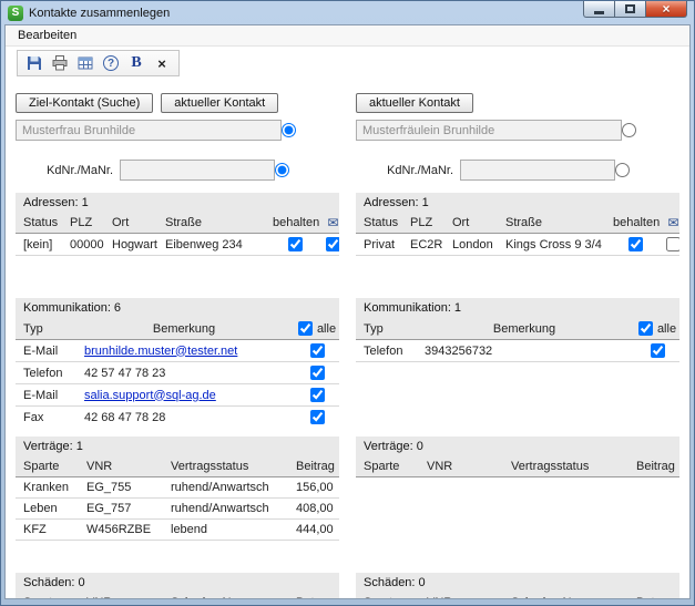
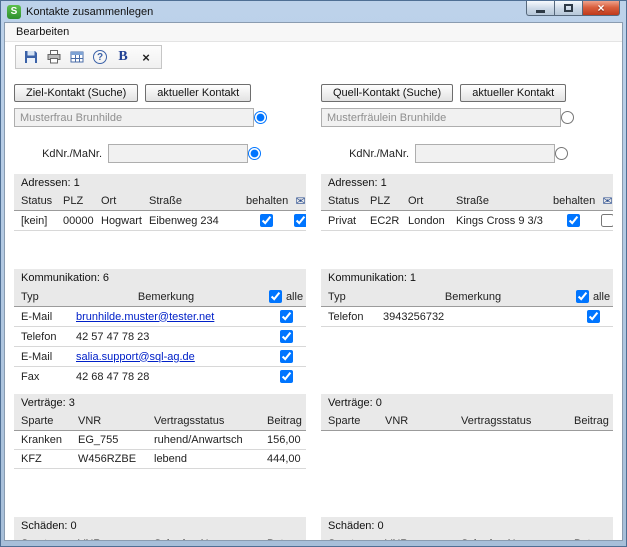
  S
  Kontakte zusammenlegen
  ×
  Bearbeiten
  ?
  B
  ×
  Ziel-Kontakt (Suche)
  aktueller Kontakt
  Musterfrau Brunhilde
  KdNr./MaNr.
  Adressen: 1
  Status	PLZ	Ort	Straße	behalten	✉
  [kein]	00000	Hogwart	Eibenweg 234
  Kommunikation: 6
  Typ	Bemerkung	alle
  E-Mail	brunhilde.muster@tester.net
  Telefon	42 57 47 78 23
  E-Mail	salia.support@sql-ag.de
  Fax	42 68 47 78 28
- Verträge: 1
+ Verträge: 3
  Sparte	VNR	Vertragsstatus	Beitrag
  Kranken	EG_755	ruhend/Anwartsch	156,00
- Leben	EG_757	ruhend/Anwartsch	408,00
  KFZ	W456RZBE	lebend	444,00
  Schäden: 0
+ Quell-Kontakt (Suche)
  aktueller Kontakt
  Musterfräulein Brunhilde
  KdNr./MaNr.
  Adressen: 1
  Status	PLZ	Ort	Straße	behalten	✉
- Privat	EC2R	London	Kings Cross 9 3/4
+ Privat	EC2R	London	Kings Cross 9 3/3
  Kommunikation: 1
  Typ	Bemerkung	alle
  Telefon	3943256732
  Verträge: 0
  Sparte	VNR	Vertragsstatus	Beitrag
  Schäden: 0
